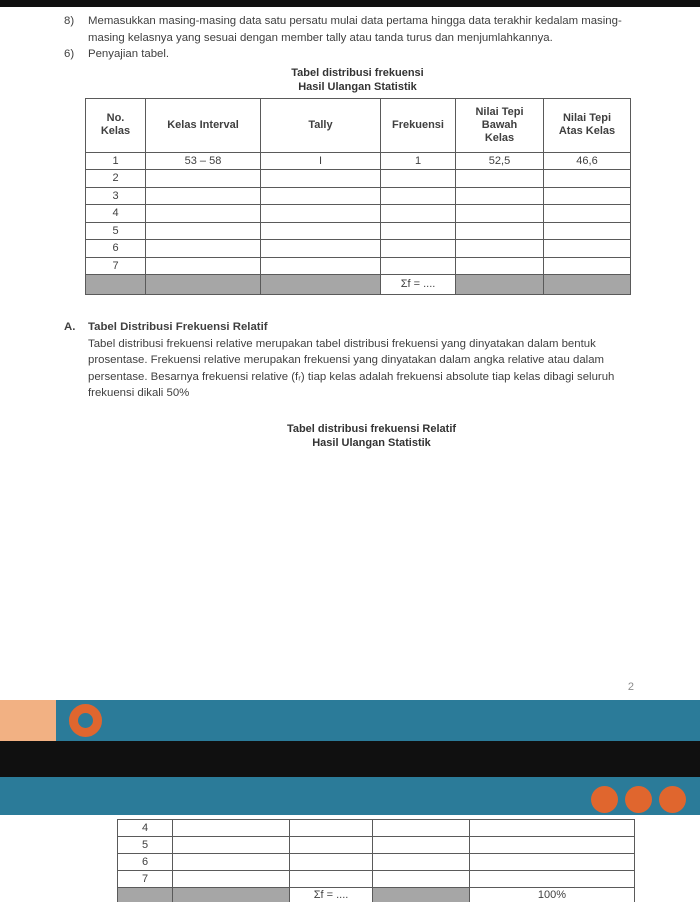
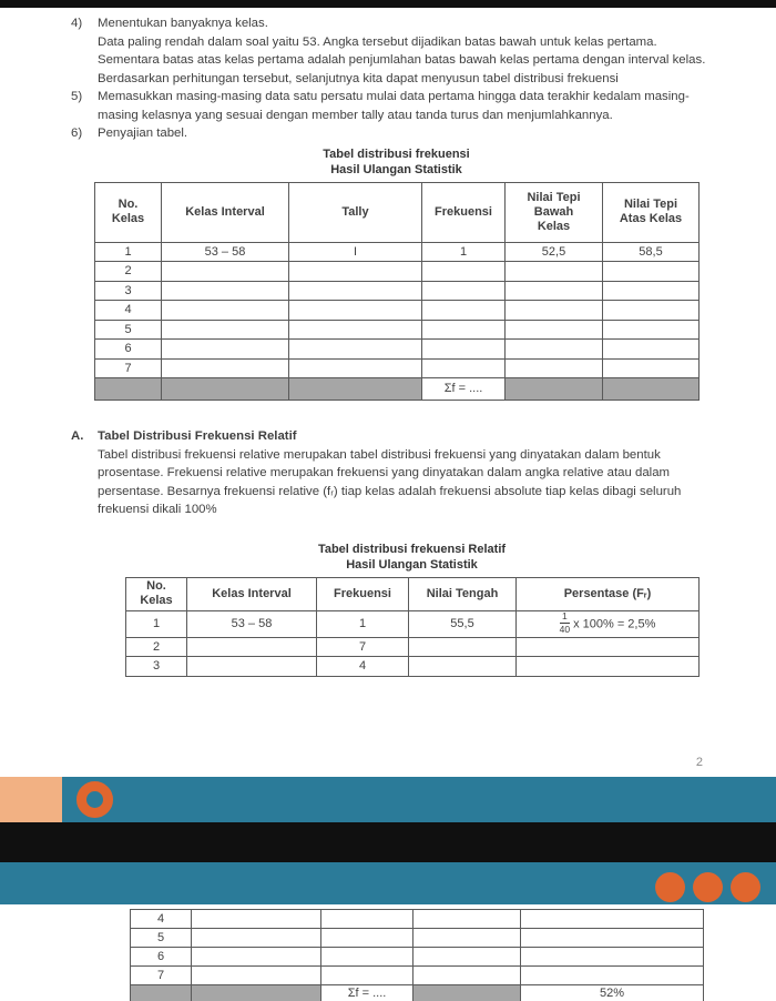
+ 4)
+ Menentukan banyaknya kelas.
+ Data paling rendah dalam soal yaitu 53. Angka tersebut dijadikan batas bawah untuk kelas pertama. Sementara batas atas kelas pertama adalah penjumlahan batas bawah kelas pertama dengan interval kelas. Berdasarkan perhitungan tersebut, selanjutnya kita dapat menyusun tabel distribusi frekuensi
- 8)
+ 5)
  Memasukkan masing-masing data satu persatu mulai data pertama hingga data terakhir kedalam masing-masing kelasnya yang sesuai dengan member tally atau tanda turus dan menjumlahkannya.
  6)
  Penyajian tabel.
  Tabel distribusi frekuensi
  Hasil Ulangan Statistik
  No. Kelas	Kelas Interval	Tally	Frekuensi	Nilai Tepi Bawah Kelas	Nilai Tepi Atas Kelas
- 1	53 – 58	I	1	52,5	46,6
+ 1	53 – 58	I	1	52,5	58,5
  2
  3
  4
  5
  6
  7
  			Σf = ....
  A.
  Tabel Distribusi Frekuensi Relatif
- Tabel distribusi frekuensi relative merupakan tabel distribusi frekuensi yang dinyatakan dalam bentuk prosentase. Frekuensi relative merupakan frekuensi yang dinyatakan dalam angka relative atau dalam persentase. Besarnya frekuensi relative (fᵣ) tiap kelas adalah frekuensi absolute tiap kelas dibagi seluruh frekuensi dikali 50%
+ Tabel distribusi frekuensi relative merupakan tabel distribusi frekuensi yang dinyatakan dalam bentuk prosentase. Frekuensi relative merupakan frekuensi yang dinyatakan dalam angka relative atau dalam persentase. Besarnya frekuensi relative (fᵣ) tiap kelas adalah frekuensi absolute tiap kelas dibagi seluruh frekuensi dikali 100%
  Tabel distribusi frekuensi Relatif
  Hasil Ulangan Statistik
+ No. Kelas	Kelas Interval	Frekuensi	Nilai Tengah	Persentase (Fᵣ)
+ 1	53 – 58	1	55,5	140 x 100% = 2,5%
+ 2		7
+ 3		4
  2
  4
  5
  6
  7
- 		Σf = ....		100%
+ 		Σf = ....		52%
